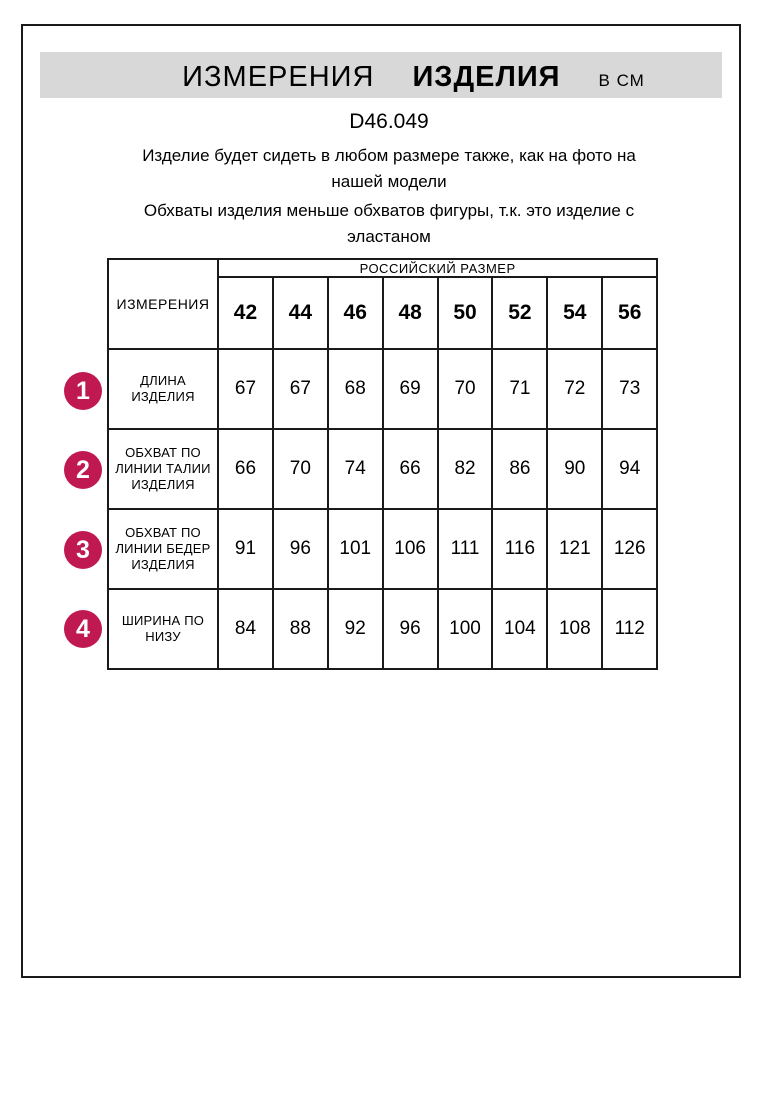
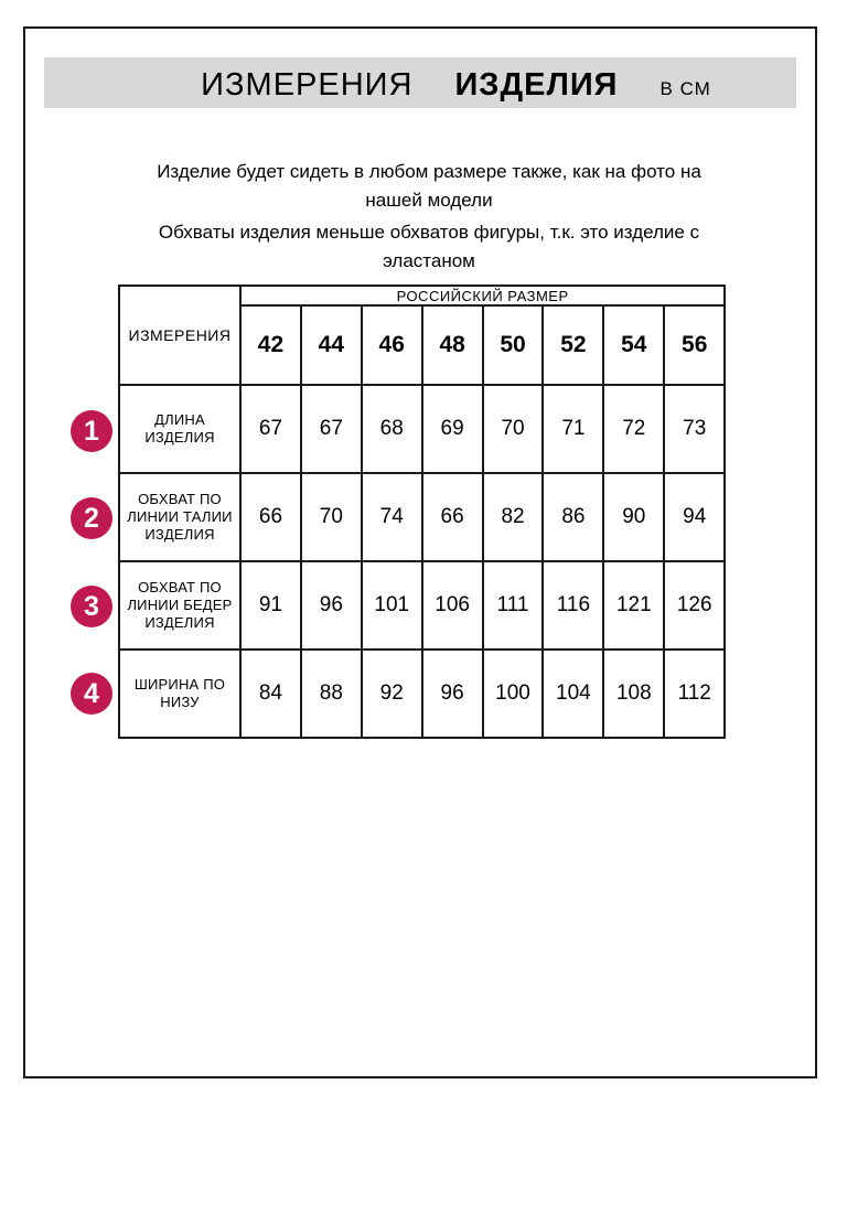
  ИЗМЕРЕНИЯ
  ИЗДЕЛИЯ
  В СМ
- D46.049
  Изделие будет сидеть в любом размере также, как на фото на нашей модели
  Обхваты изделия меньше обхватов фигуры, т.к. это изделие с эластаном
  ИЗМЕРЕНИЯ	РОССИЙСКИЙ РАЗМЕР
  42	44	46	48	50	52	54	56
  ДЛИНА ИЗДЕЛИЯ	67	67	68	69	70	71	72	73
  ОБХВАТ ПО ЛИНИИ ТАЛИИ ИЗДЕЛИЯ	66	70	74	66	82	86	90	94
  ОБХВАТ ПО ЛИНИИ БЕДЕР ИЗДЕЛИЯ	91	96	101	106	111	116	121	126
  ШИРИНА ПО НИЗУ	84	88	92	96	100	104	108	112
  1
  2
  3
  4
